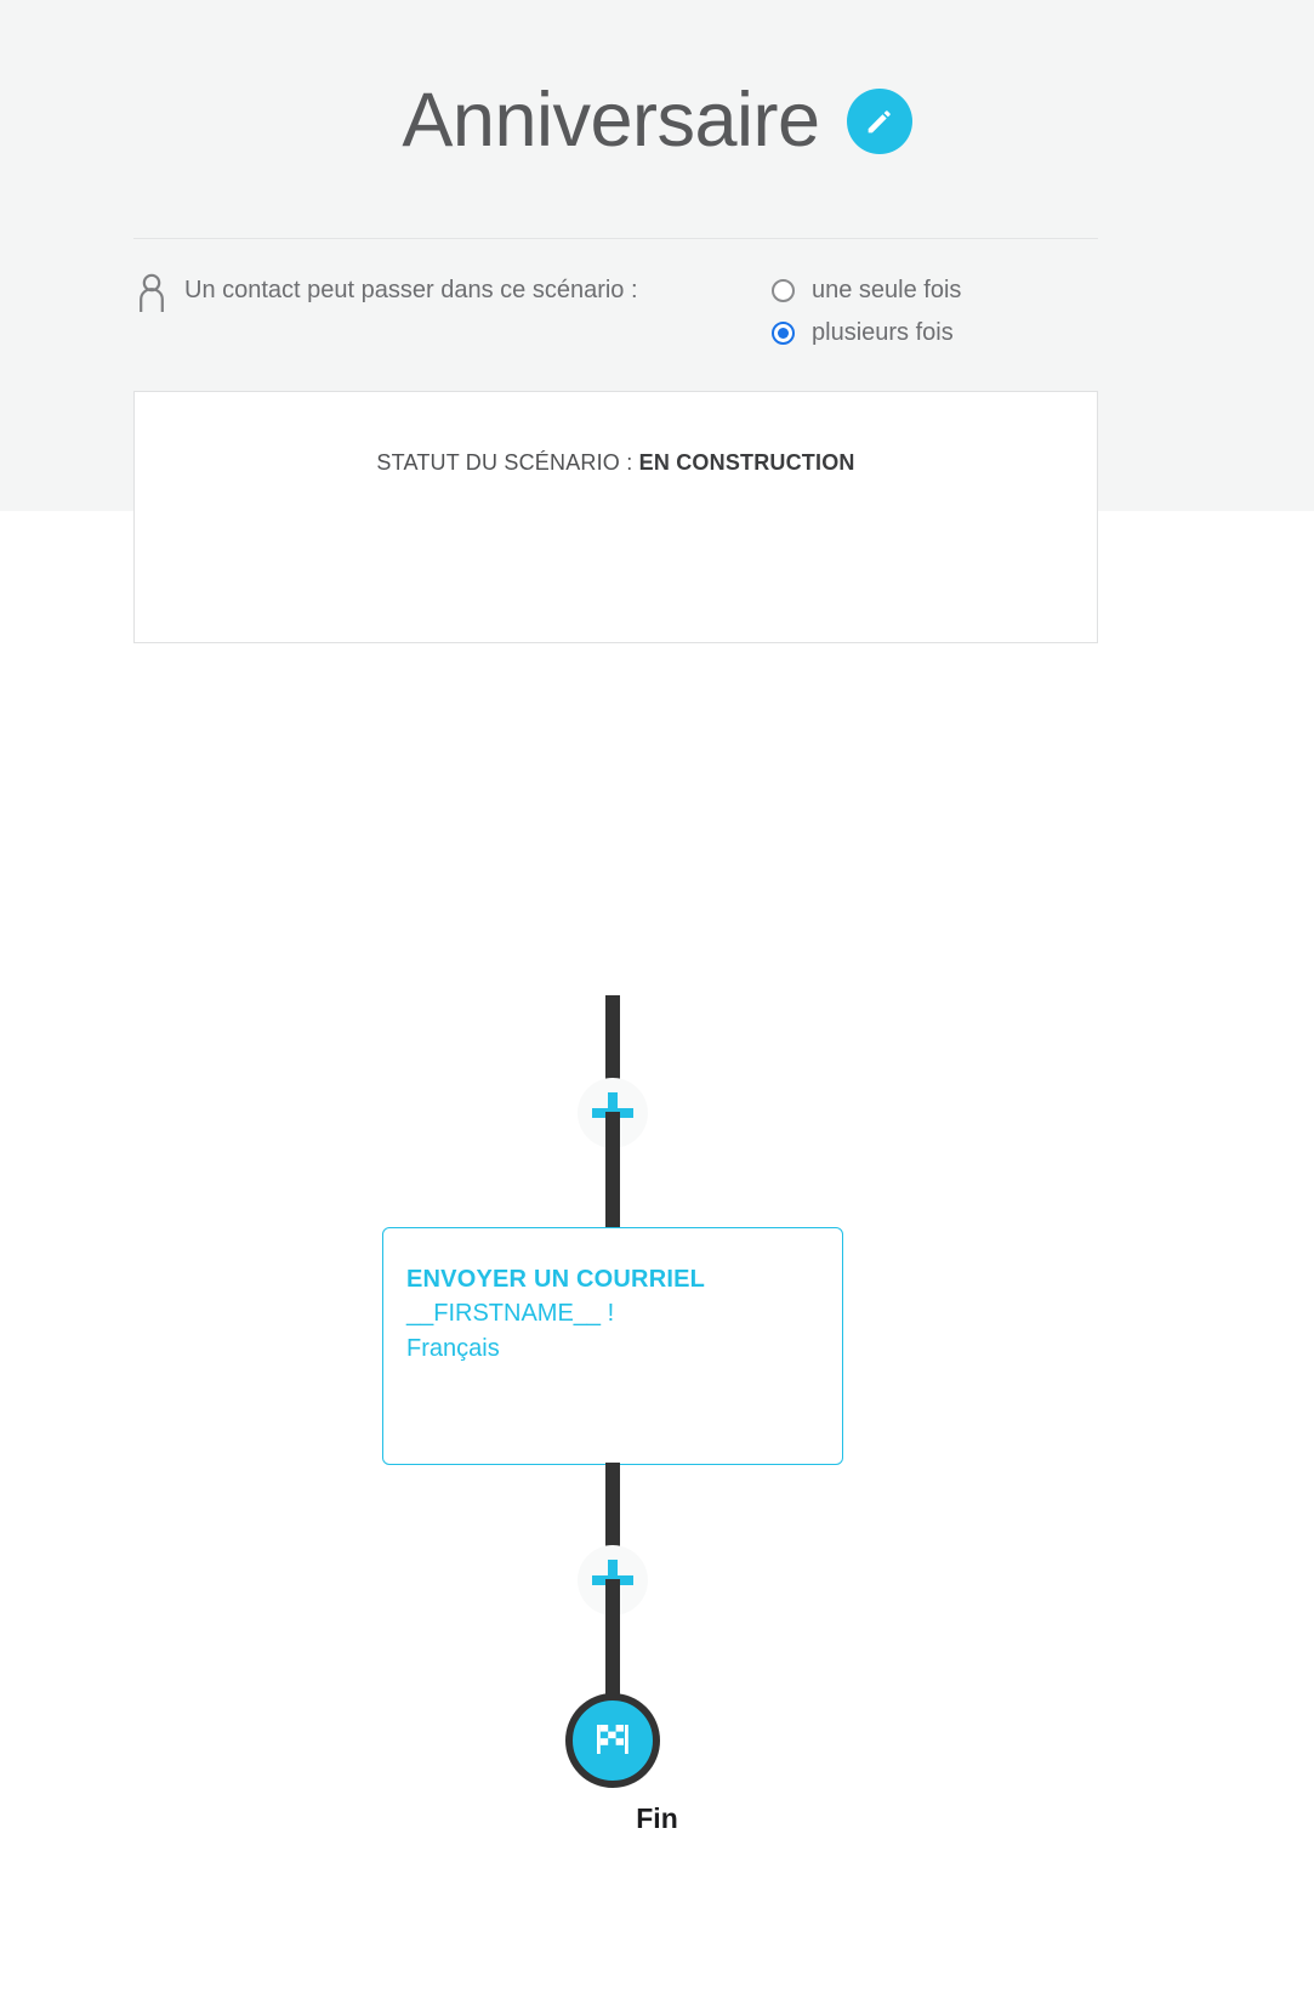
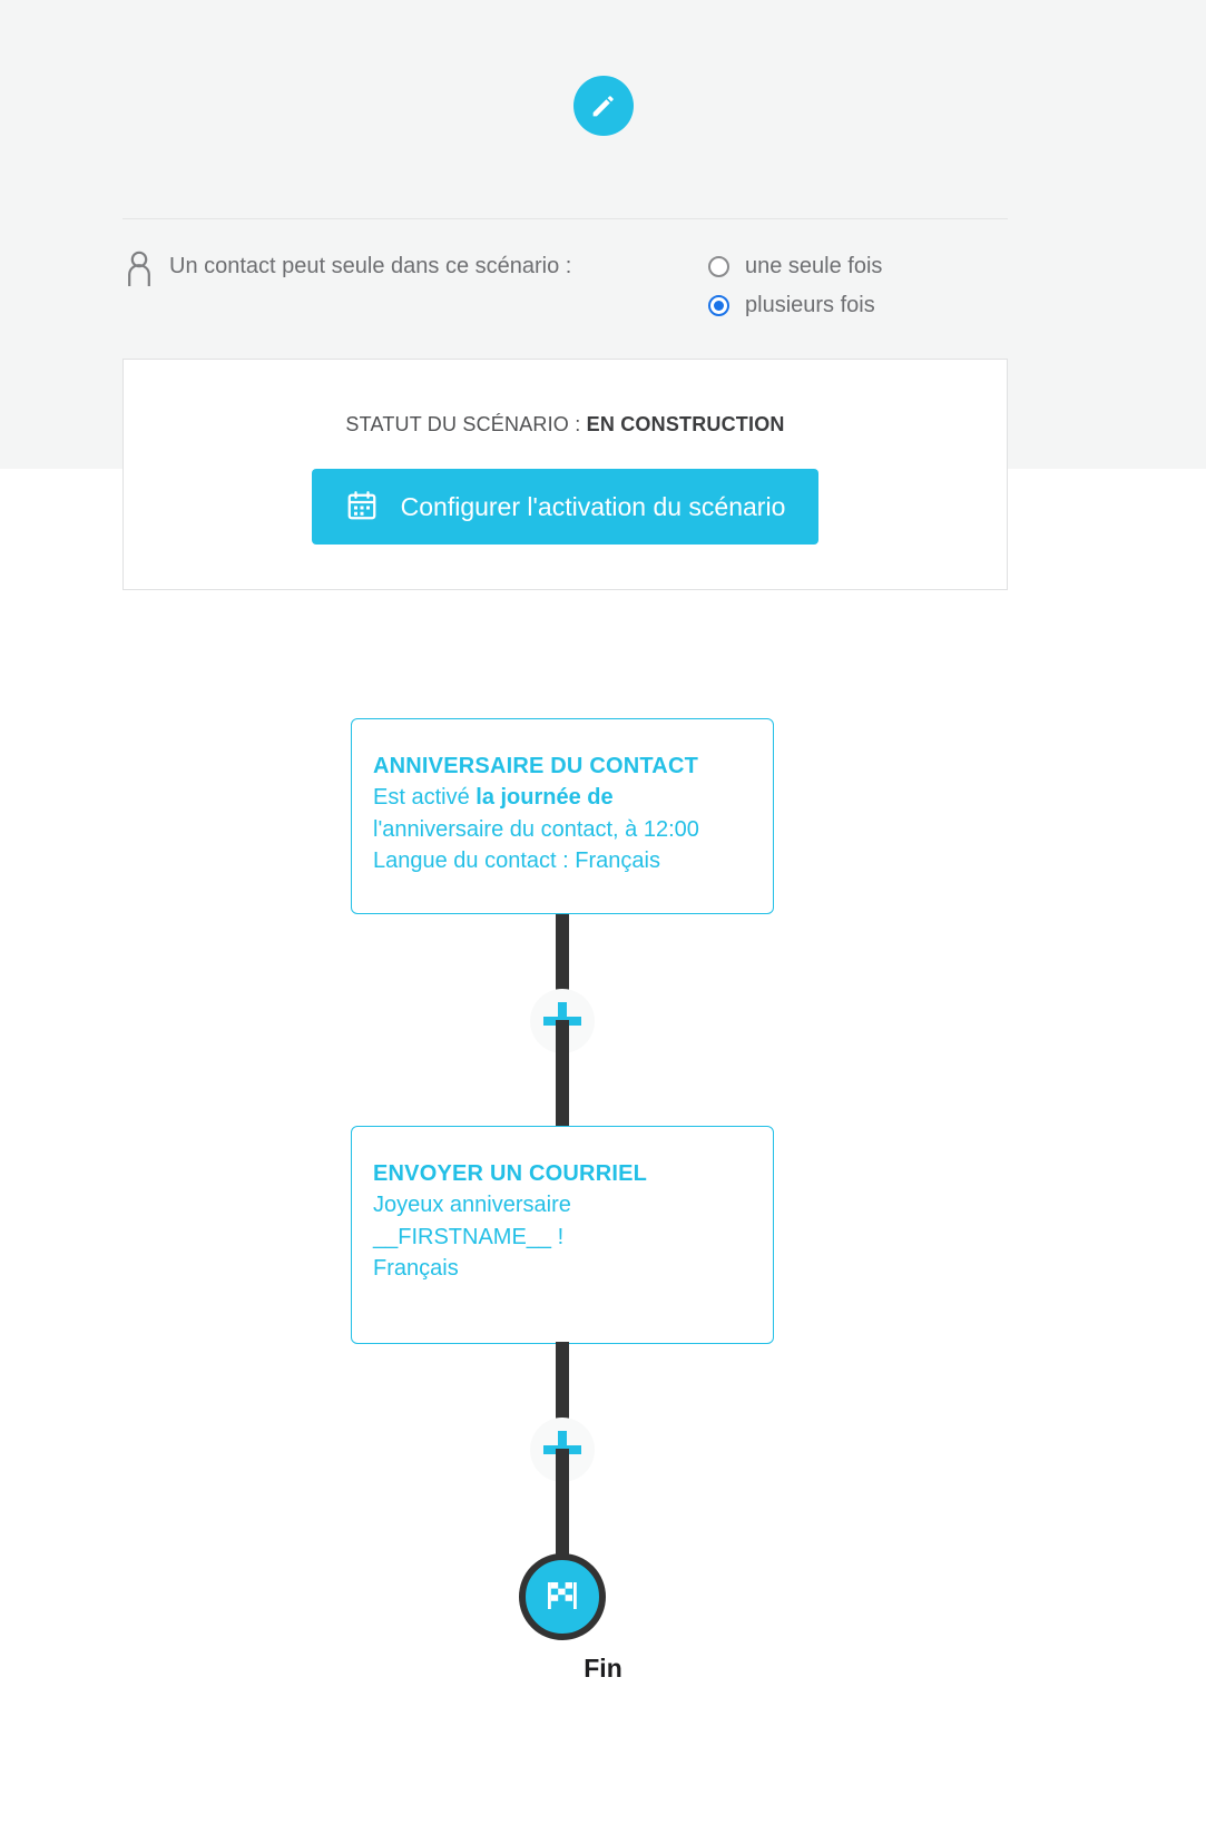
- Anniversaire
- Un contact peut passer dans ce scénario :
+ Un contact peut seule dans ce scénario :
  une seule fois
  plusieurs fois
  STATUT DU SCÉNARIO : EN CONSTRUCTION
+ Configurer l'activation du scénario
+ ANNIVERSAIRE DU CONTACT
+ Est activé la journée de
+ l'anniversaire du contact, à 12:00
+ Langue du contact : Français
  ENVOYER UN COURRIEL
+ Joyeux anniversaire
  __FIRSTNAME__ !
  Français
  Fin
